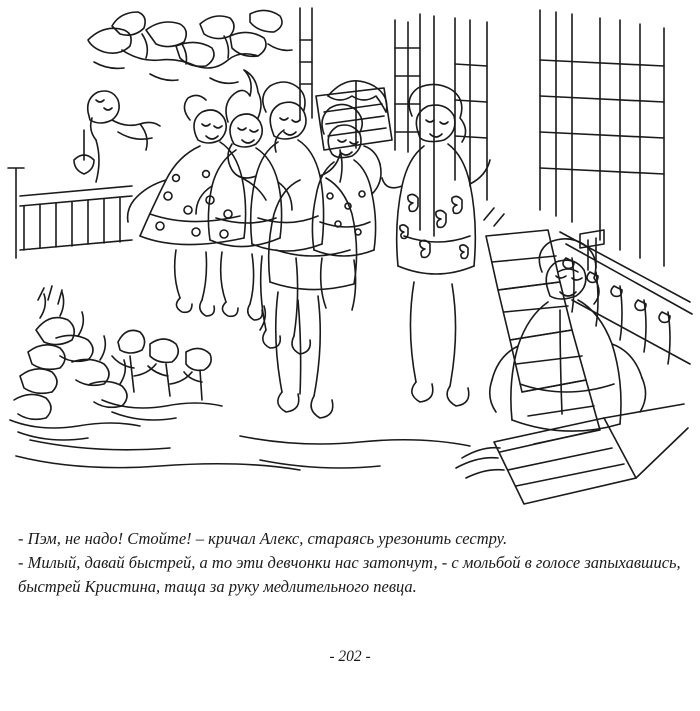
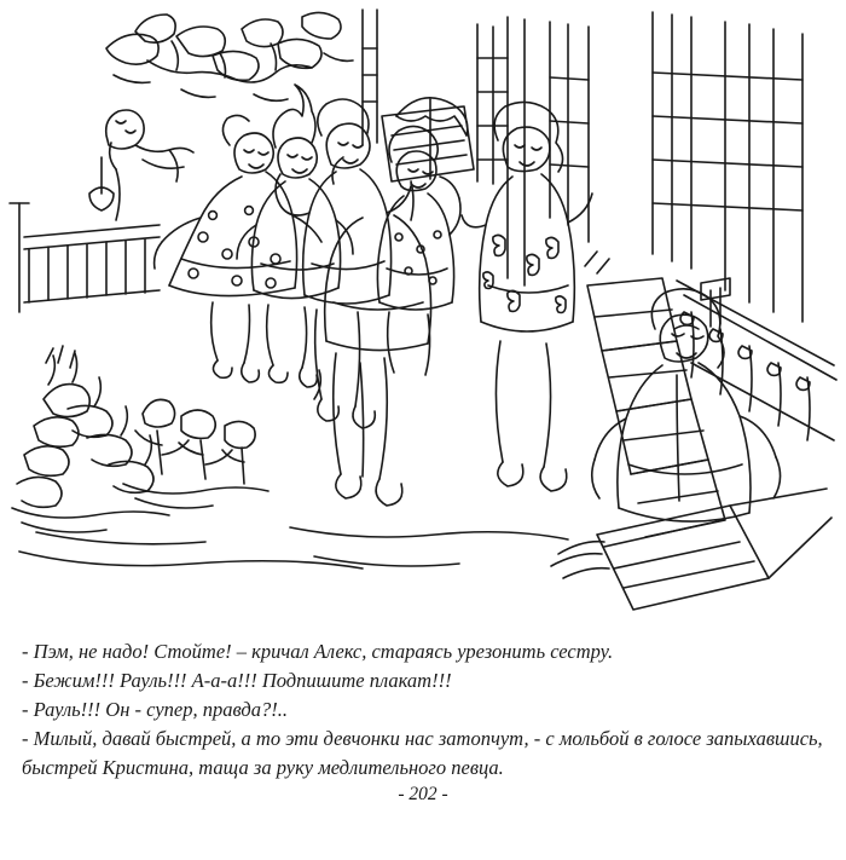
  - Пэм, не надо! Стойте! – кричал Алекс, стараясь урезонить сестру.
+ - Бежим!!! Рауль!!! А-а-а!!! Подпишите плакат!!!
+ - Рауль!!! Он - супер, правда?!..
  - Милый, давай быстрей, а то эти девчонки нас затопчут, - с мольбой в голосе запыхавшись, быстрей Кристина, таща за руку медлительного певца.
  - 202 -
